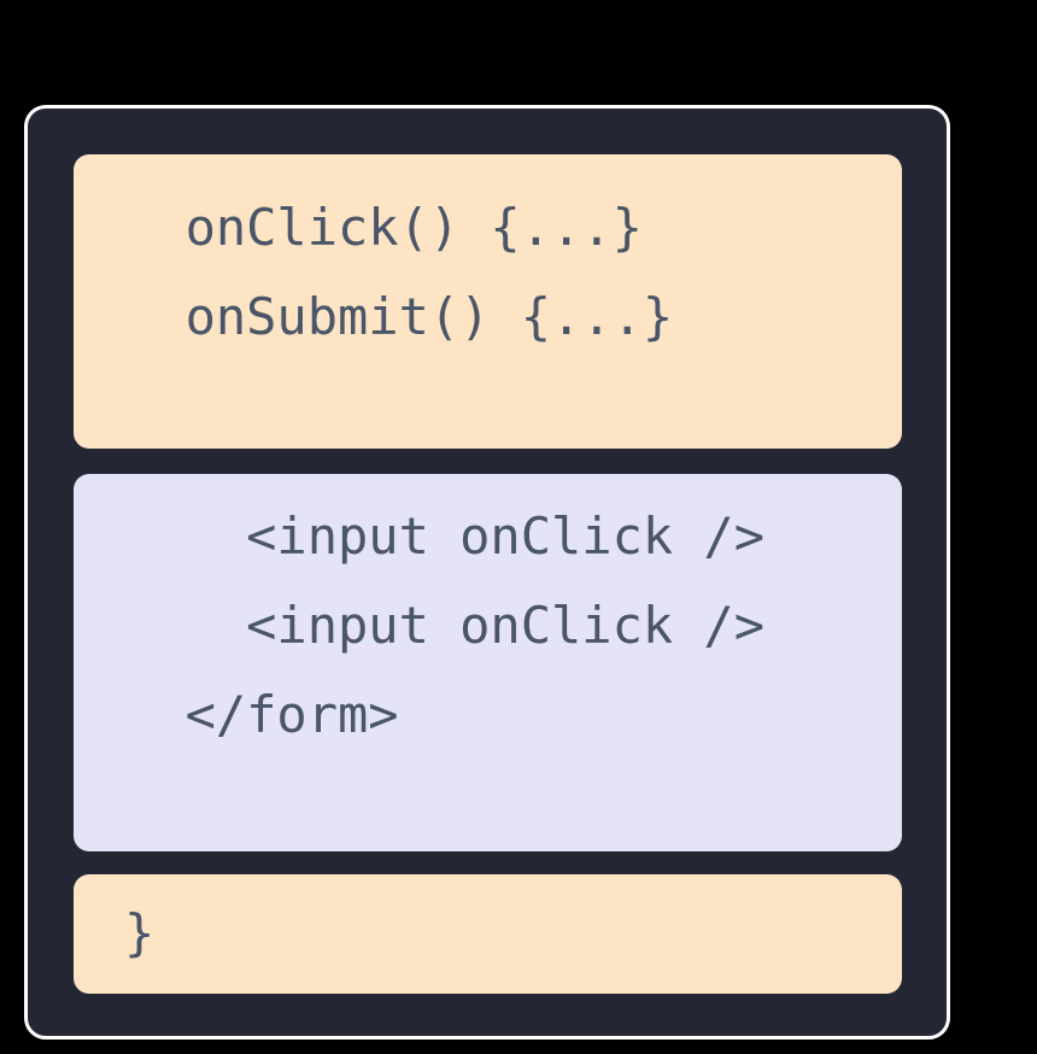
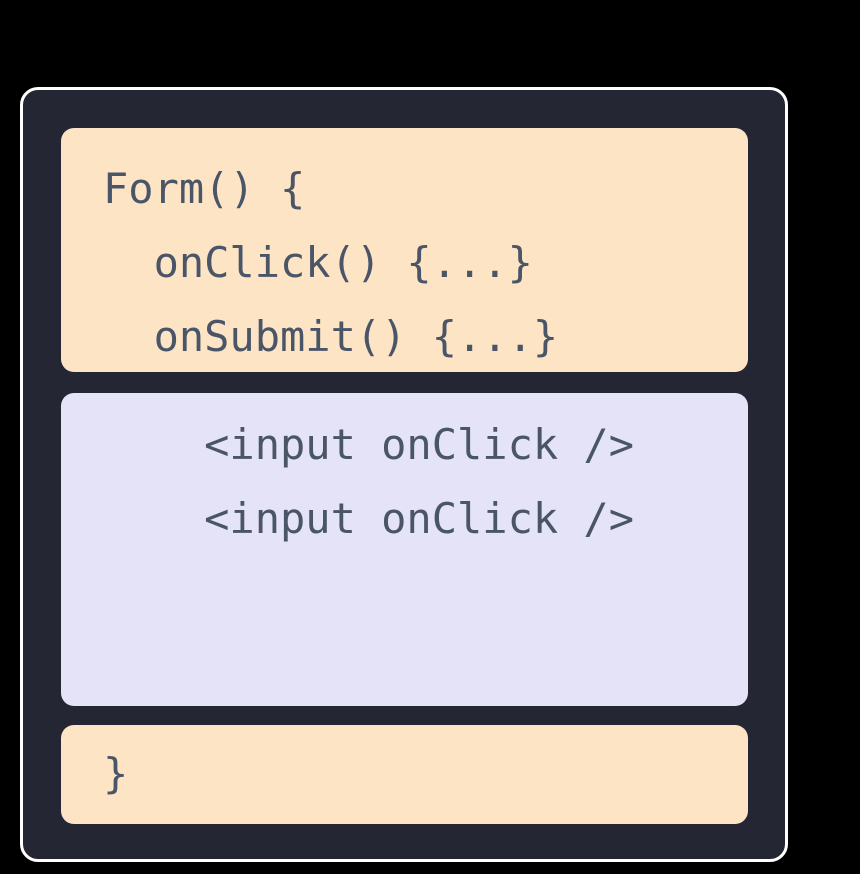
+ Form() {
  onClick() {...}
  onSubmit() {...}
  <input onClick />
  <input onClick />
- </form>
  }
